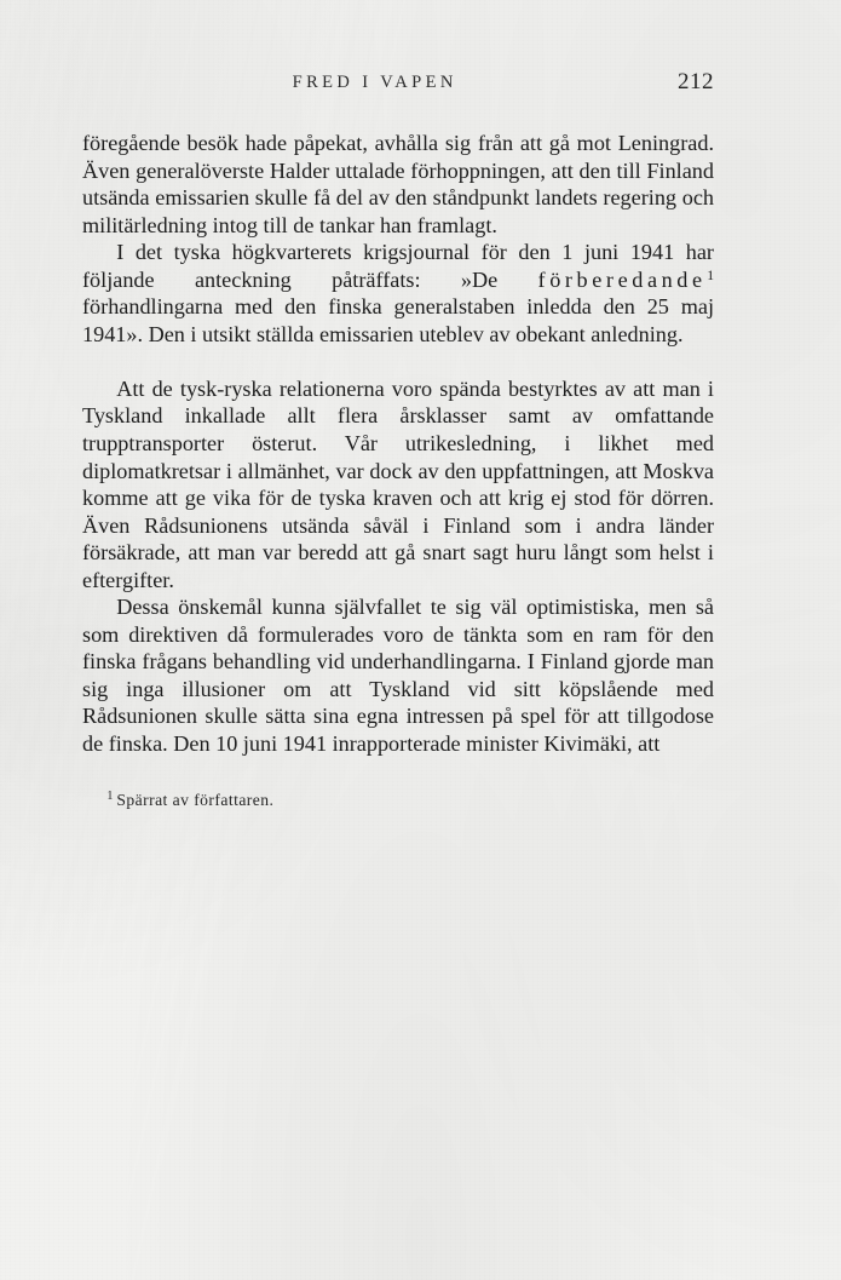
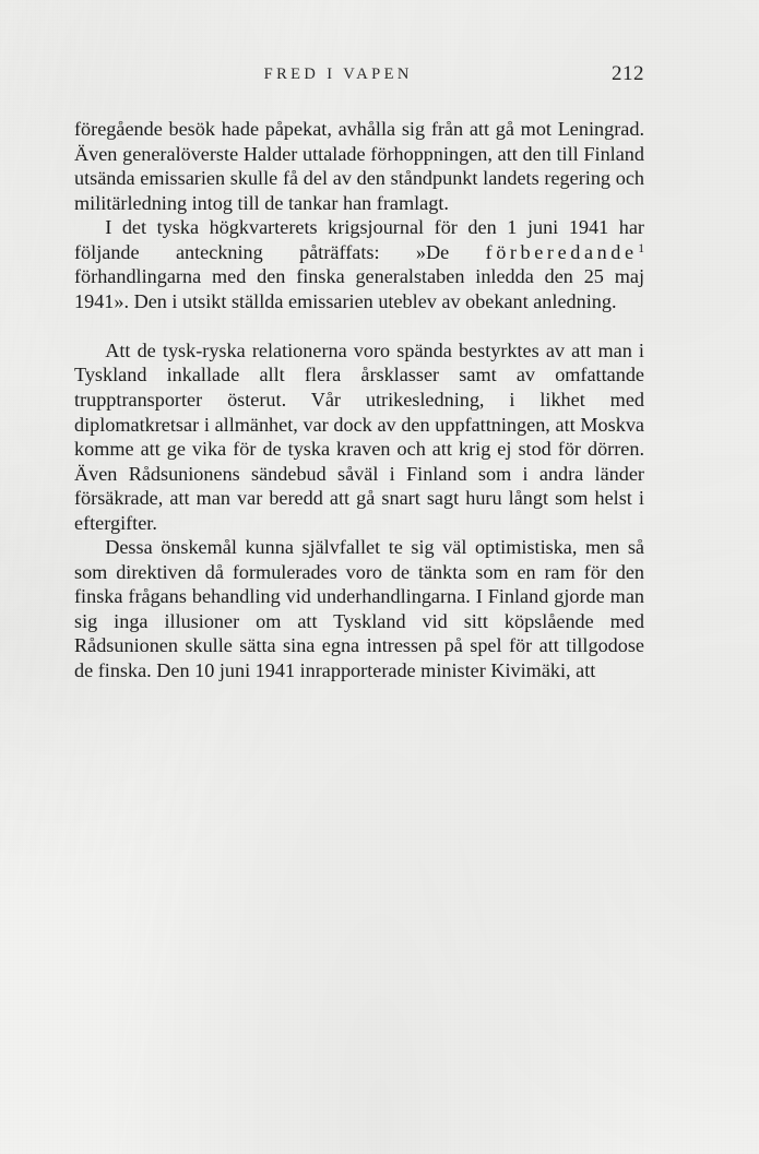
  FRED I VAPEN
  212
  föregående besök hade påpekat, avhålla sig från att gå mot Leningrad. Även generalöverste Halder uttalade förhoppningen, att den till Finland utsända emissarien skulle få del av den ståndpunkt landets regering och militärledning intog till de tankar han framlagt.
  I det tyska högkvarterets krigsjournal för den 1 juni 1941 har följande anteckning påträffats: »De förberedande1 förhandlingarna med den finska generalstaben inledda den 25 maj 1941». Den i utsikt ställda emissarien uteblev av obekant anledning.
- Att de tysk-ryska relationerna voro spända bestyrktes av att man i Tyskland inkallade allt flera årsklasser samt av omfattande trupptransporter österut. Vår utrikesledning, i likhet med diplomatkretsar i allmänhet, var dock av den uppfattningen, att Moskva komme att ge vika för de tyska kraven och att krig ej stod för dörren. Även Rådsunionens utsända såväl i Finland som i andra länder försäkrade, att man var beredd att gå snart sagt huru långt som helst i eftergifter.
+ Att de tysk-ryska relationerna voro spända bestyrktes av att man i Tyskland inkallade allt flera årsklasser samt av omfattande trupptransporter österut. Vår utrikesledning, i likhet med diplomatkretsar i allmänhet, var dock av den uppfattningen, att Moskva komme att ge vika för de tyska kraven och att krig ej stod för dörren. Även Rådsunionens sändebud såväl i Finland som i andra länder försäkrade, att man var beredd att gå snart sagt huru långt som helst i eftergifter.
  Dessa önskemål kunna självfallet te sig väl optimistiska, men så som direktiven då formulerades voro de tänkta som en ram för den finska frågans behandling vid underhandlingarna. I Finland gjorde man sig inga illusioner om att Tyskland vid sitt köpslående med Rådsunionen skulle sätta sina egna intressen på spel för att tillgodose de finska. Den 10 juni 1941 inrapporterade minister Kivimäki, att
- 1 Spärrat av författaren.
